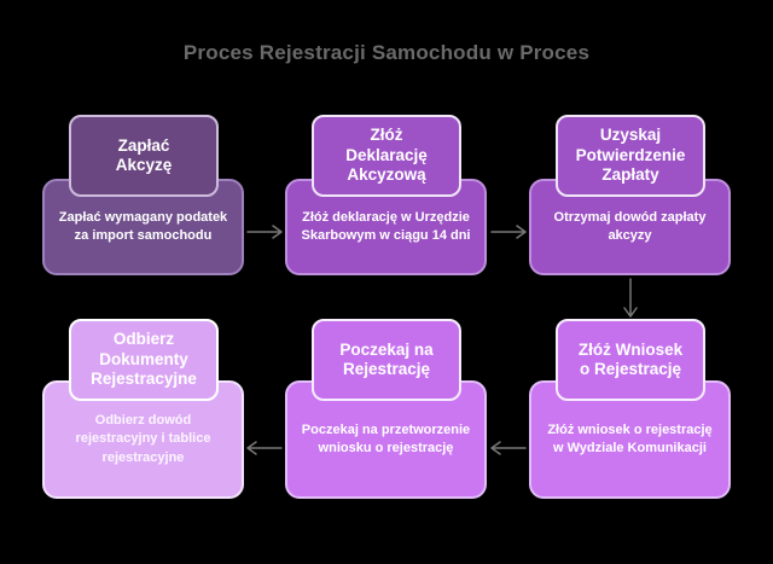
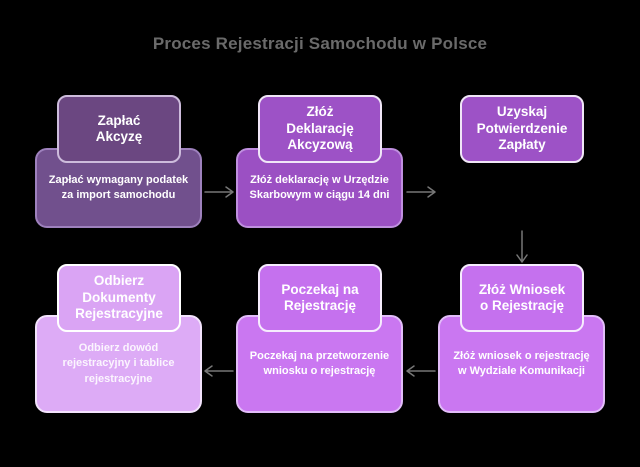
- Proces Rejestracji Samochodu w Proces
+ Proces Rejestracji Samochodu w Polsce
  Zapłać wymagany podatek
  za import samochodu
  Zapłać
  Akcyzę
  Złóż deklarację w Urzędzie
  Skarbowym w ciągu 14 dni
  Złóż
  Deklarację
  Akcyzową
- Otrzymaj dowód zapłaty
- akcyzy
  Uzyskaj
  Potwierdzenie
  Zapłaty
  Złóż wniosek o rejestrację
  w Wydziale Komunikacji
  Złóż Wniosek
  o Rejestrację
  Poczekaj na przetworzenie
  wniosku o rejestrację
  Poczekaj na
  Rejestrację
  Odbierz dowód
  rejestracyjny i tablice
  rejestracyjne
  Odbierz
  Dokumenty
  Rejestracyjne
